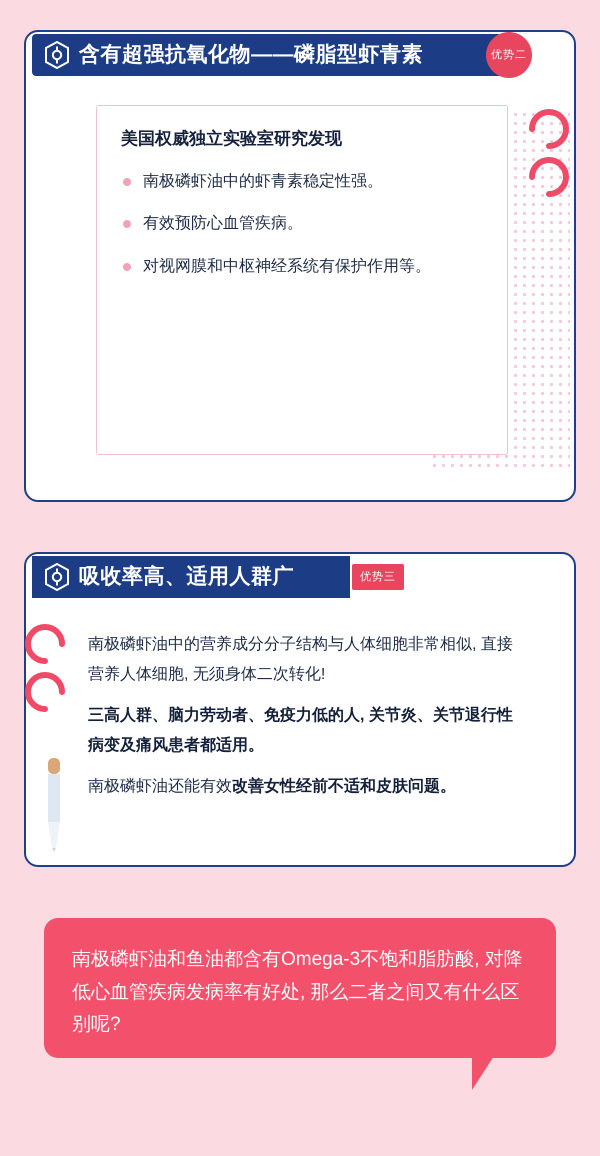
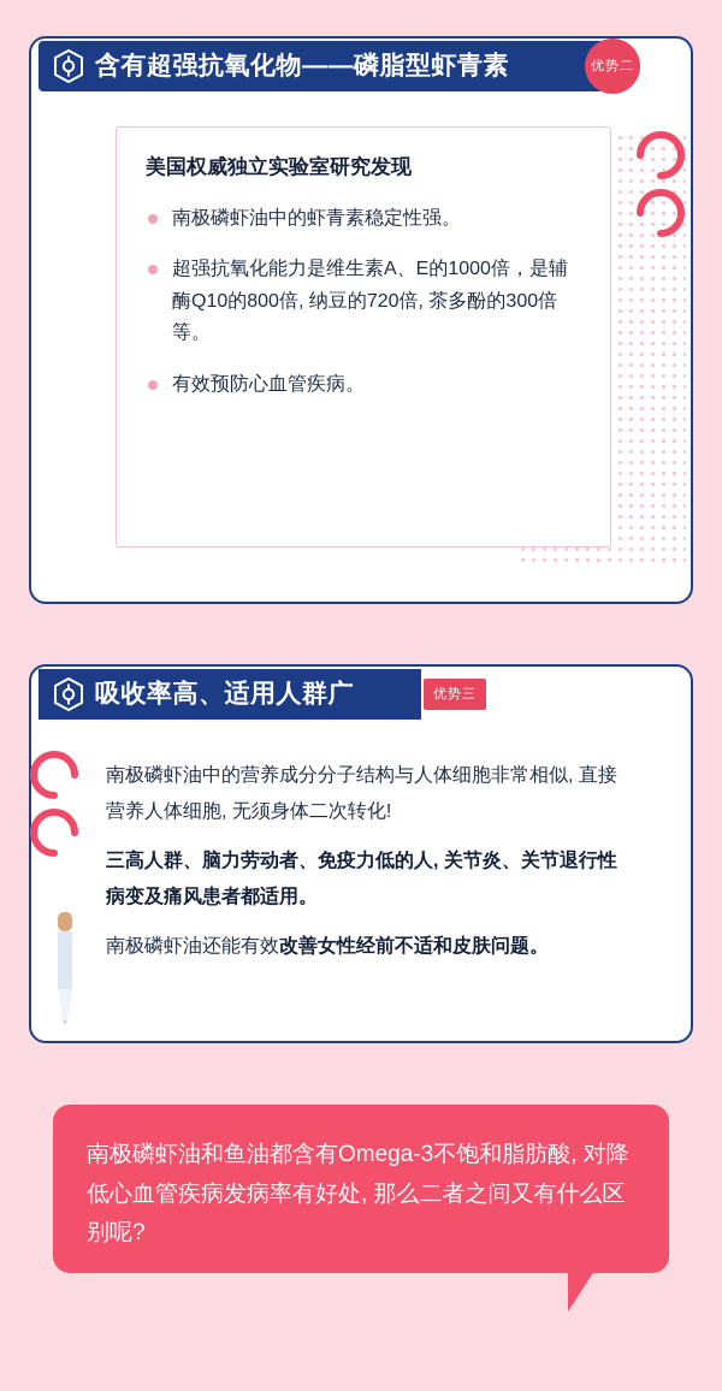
  含有超强抗氧化物——磷脂型虾青素
  优势二
  美国权威独立实验室研究发现
  南极磷虾油中的虾青素稳定性强。
+ 超强抗氧化能力是维生素A、E的1000倍，是辅酶Q10的800倍, 纳豆的720倍, 茶多酚的300倍等。
  有效预防心血管疾病。
- 对视网膜和中枢神经系统有保护作用等。
  吸收率高、适用人群广
  优势三
  南极磷虾油中的营养成分分子结构与人体细胞非常相似, 直接营养人体细胞, 无须身体二次转化!
  三高人群、脑力劳动者、免疫力低的人, 关节炎、关节退行性病变及痛风患者都适用。
  南极磷虾油还能有效改善女性经前不适和皮肤问题。
  南极磷虾油和鱼油都含有Omega-3不饱和脂肪酸, 对降低心血管疾病发病率有好处, 那么二者之间又有什么区别呢?
